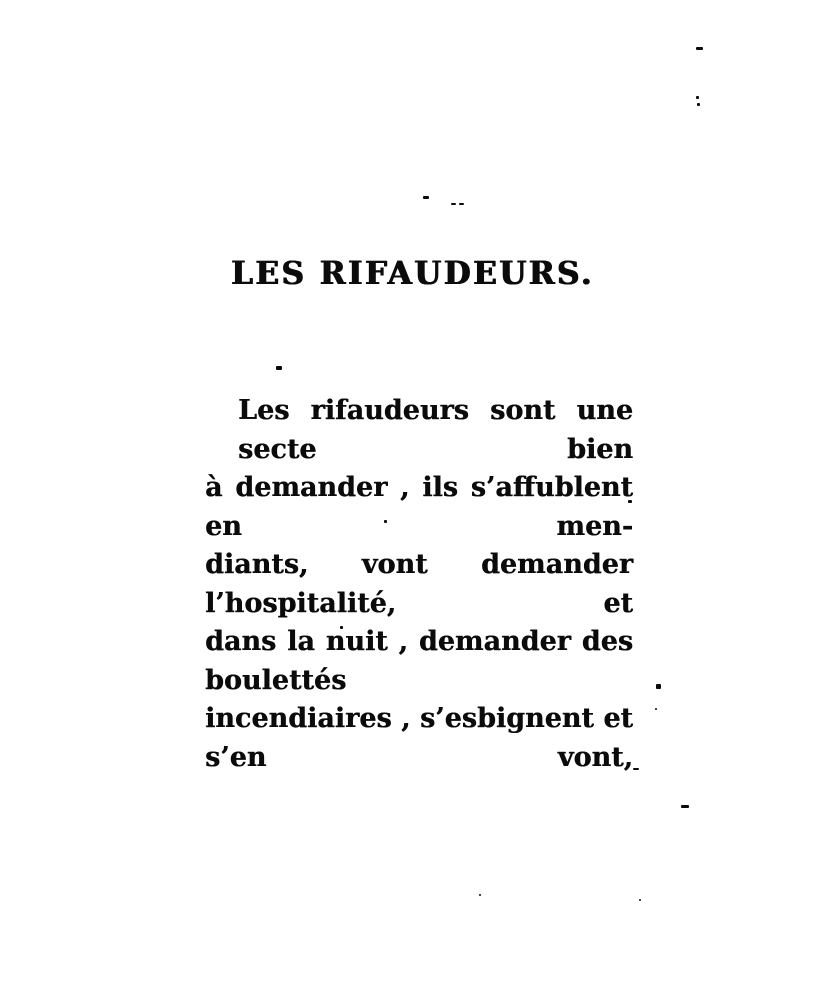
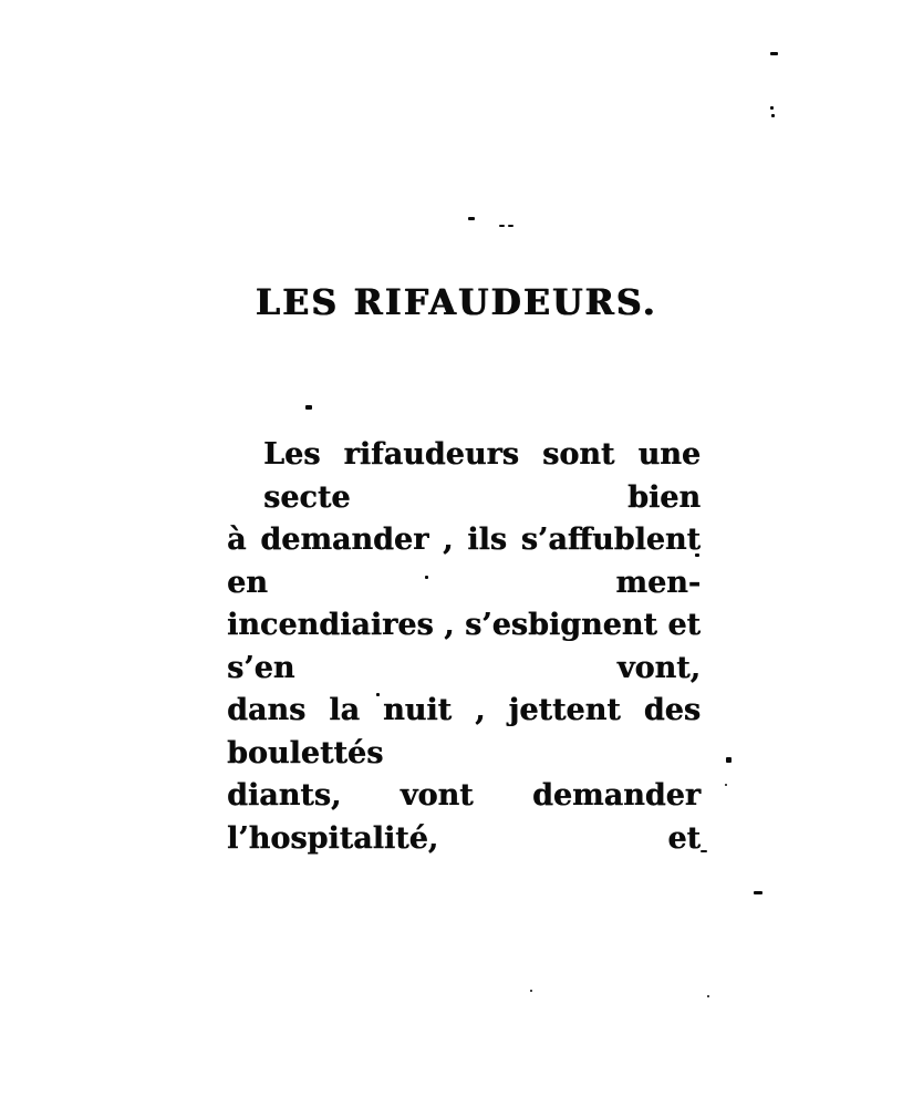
  LES RIFAUDEURS.
  Les rifaudeurs sont une secte bien
  à demander , ils s’affublent en men-
- diants, vont demander l’hospitalité, et
+ incendiaires , s’esbignent et s’en vont,
- dans la nuit , demander des boulettés
+ dans la nuit , jettent des boulettés
- incendiaires , s’esbignent et s’en vont,
+ diants, vont demander l’hospitalité, et
